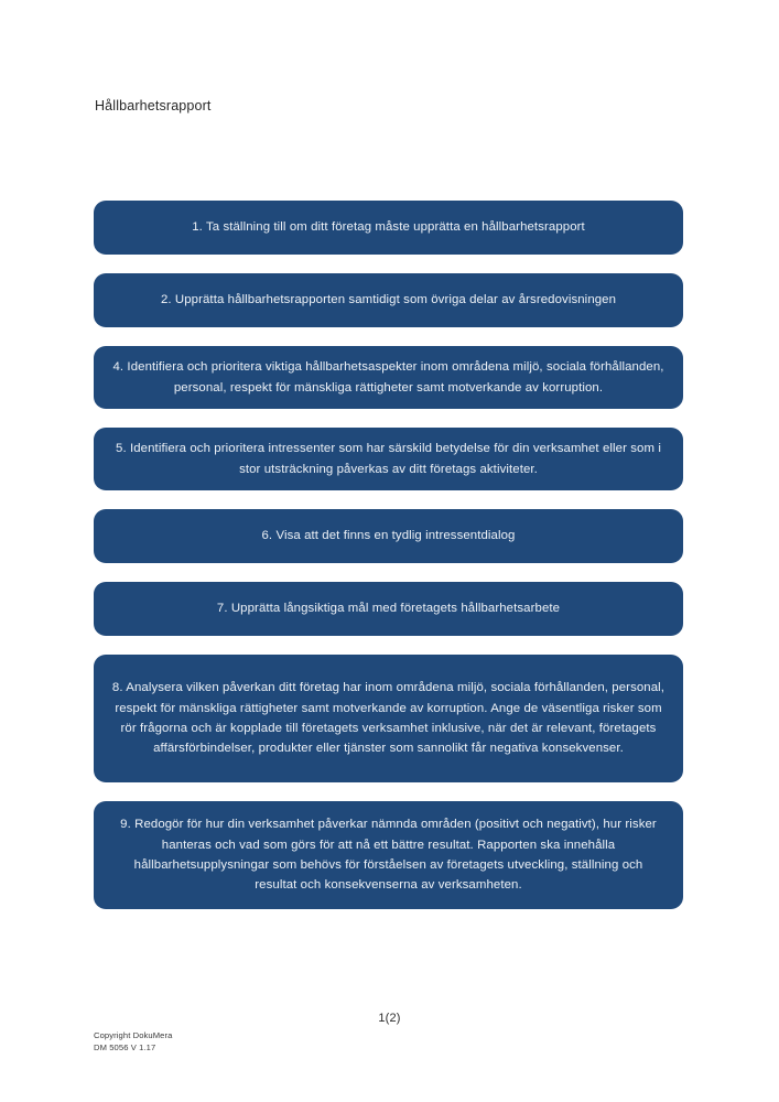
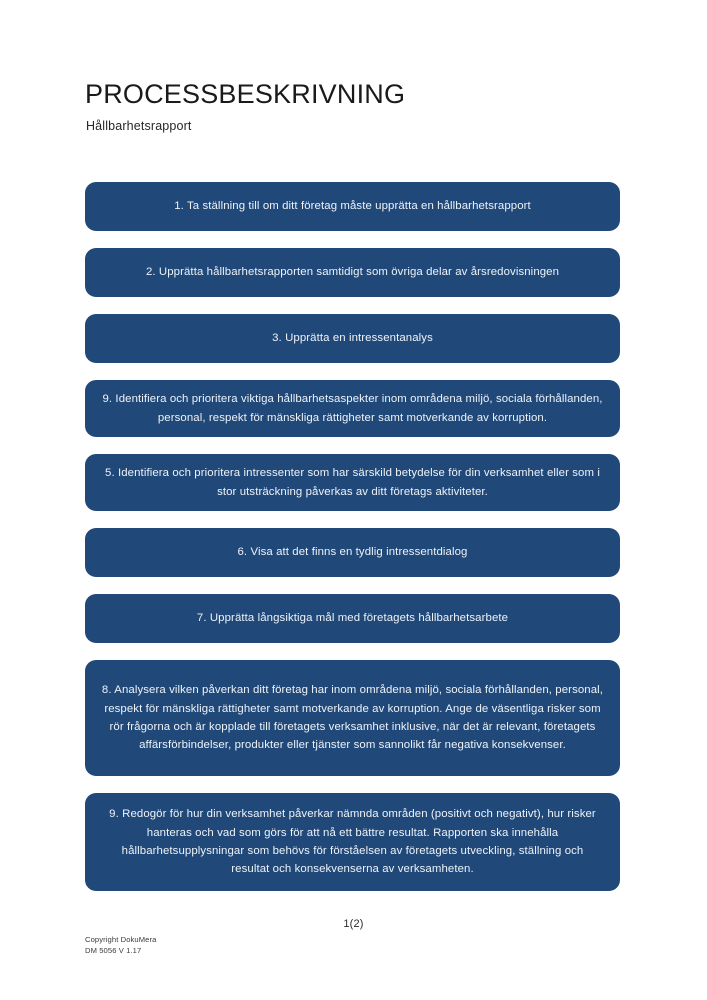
+ PROCESSBESKRIVNING
  Hållbarhetsrapport
  1. Ta ställning till om ditt företag måste upprätta en hållbarhetsrapport
  2. Upprätta hållbarhetsrapporten samtidigt som övriga delar av årsredovisningen
+ 3. Upprätta en intressentanalys
- 4. Identifiera och prioritera viktiga hållbarhetsaspekter inom områdena miljö, sociala förhållanden, personal, respekt för mänskliga rättigheter samt motverkande av korruption.
+ 9. Identifiera och prioritera viktiga hållbarhetsaspekter inom områdena miljö, sociala förhållanden, personal, respekt för mänskliga rättigheter samt motverkande av korruption.
  5. Identifiera och prioritera intressenter som har särskild betydelse för din verksamhet eller som i stor utsträckning påverkas av ditt företags aktiviteter.
  6. Visa att det finns en tydlig intressentdialog
  7. Upprätta långsiktiga mål med företagets hållbarhetsarbete
  8. Analysera vilken påverkan ditt företag har inom områdena miljö, sociala förhållanden, personal, respekt för mänskliga rättigheter samt motverkande av korruption. Ange de väsentliga risker som rör frågorna och är kopplade till företagets verksamhet inklusive, när det är relevant, företagets affärsförbindelser, produkter eller tjänster som sannolikt får negativa konsekvenser.
  9. Redogör för hur din verksamhet påverkar nämnda områden (positivt och negativt), hur risker hanteras och vad som görs för att nå ett bättre resultat. Rapporten ska innehålla hållbarhetsupplysningar som behövs för förståelsen av företagets utveckling, ställning och resultat och konsekvenserna av verksamheten.
  1(2)
  Copyright DokuMera
  DM 5056 V 1.17
